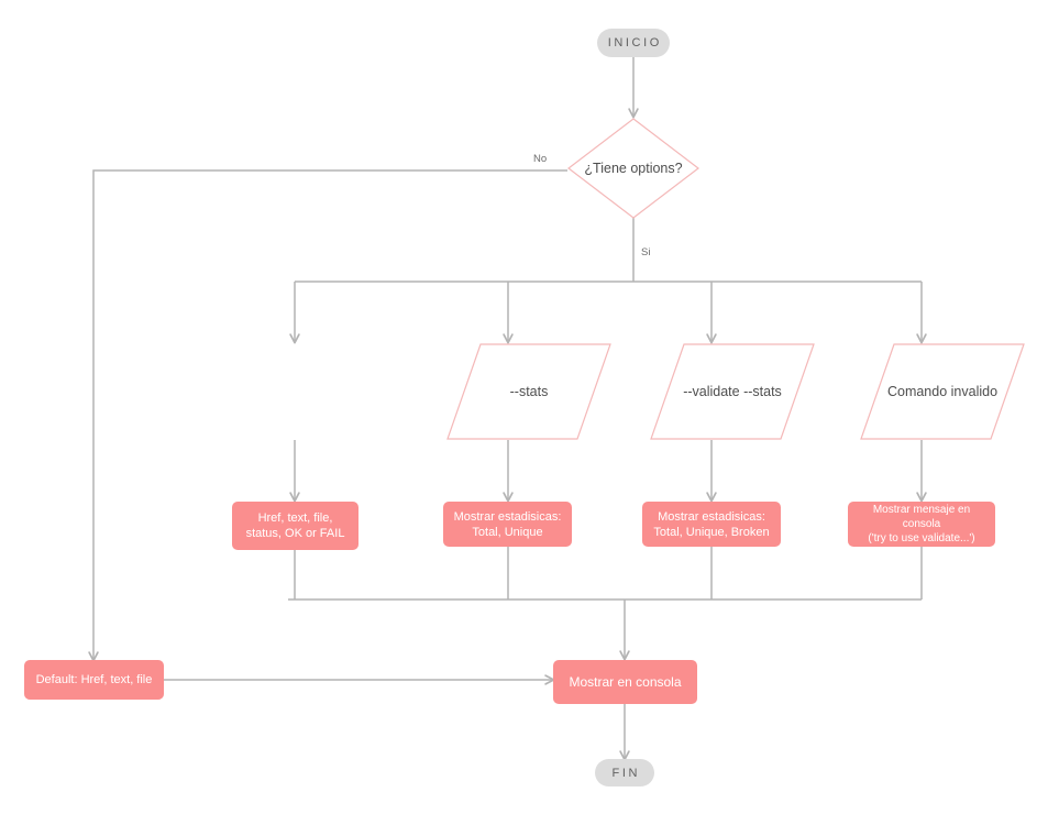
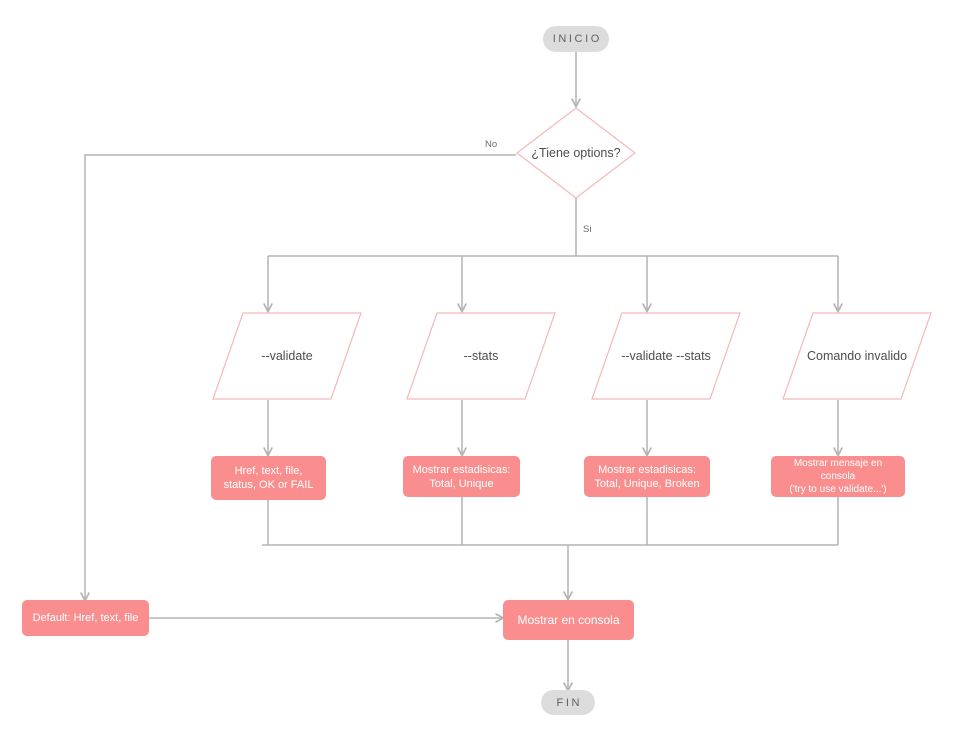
  No
  Si
  INICIO
  FIN
  ¿Tiene options?
+ --validate
  --stats
  --validate --stats
  Comando invalido
  Href, text, file,
  status, OK or FAIL
  Mostrar estadisicas:
  Total, Unique
  Mostrar estadisicas:
  Total, Unique, Broken
  Mostrar mensaje en consola
  ('try to use validate...')
  Default: Href, text, file
  Mostrar en consola
